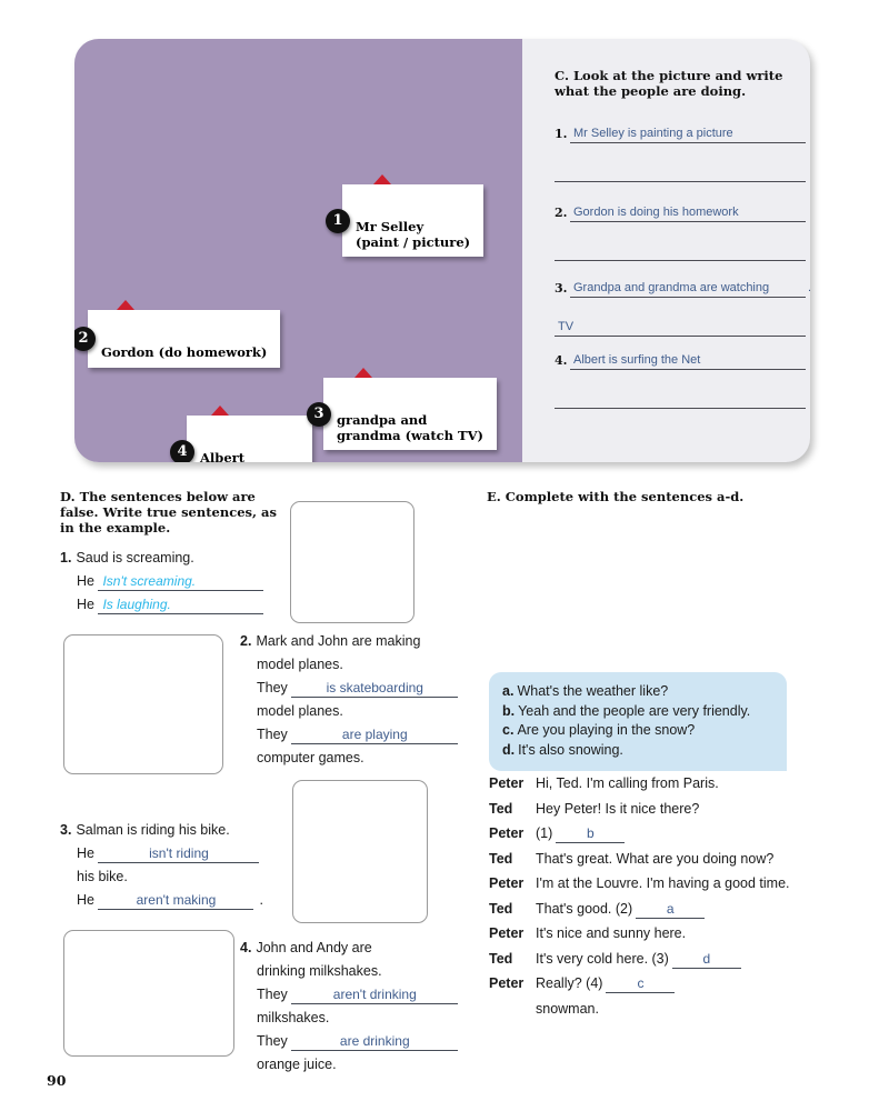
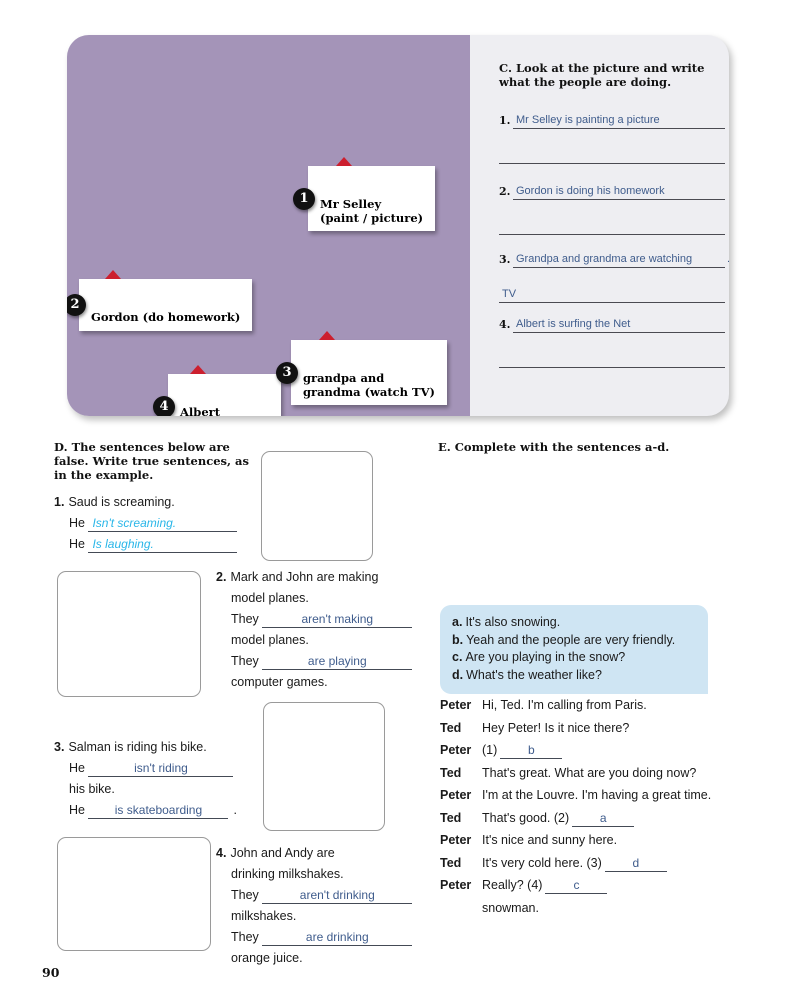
  1
  Mr Selley
  (paint / picture)
  2
  Gordon (do homework)
  3
  grandpa and
  grandma (watch TV)
  4
  Albert
  C. Look at the picture and write what the people are doing.
  1.
  Mr Selley is painting a picture
  2.
  Gordon is doing his homework
  3.
  Grandpa and grandma are watching
  .
  TV
  4.
  Albert is surfing the Net
  D. The sentences below are false. Write true sentences, as in the example.
  1. Saud is screaming.
  He Isn't screaming.
  He Is laughing.
  2. Mark and John are making
  model planes.
- They is skateboarding
+ They aren't making
  model planes.
  They are playing
  computer games.
  3. Salman is riding his bike.
  He isn't riding
  his bike.
- He aren't making .
+ He is skateboarding .
  4. John and Andy are
  drinking milkshakes.
  They aren't drinking
  milkshakes.
  They are drinking
  orange juice.
  E. Complete with the sentences a-d.
- a. What's the weather like?
+ a. It's also snowing.
  b. Yeah and the people are very friendly.
  c. Are you playing in the snow?
- d. It's also snowing.
+ d. What's the weather like?
  Peter Hi, Ted. I'm calling from Paris.
  Ted Hey Peter! Is it nice there?
  Peter (1) b
  Ted That's great. What are you doing now?
- Peter I'm at the Louvre. I'm having a good time.
+ Peter I'm at the Louvre. I'm having a great time.
  Ted That's good. (2) a
  Peter It's nice and sunny here.
  Ted It's very cold here. (3) d
  Peter Really? (4) c
  snowman.
  90
